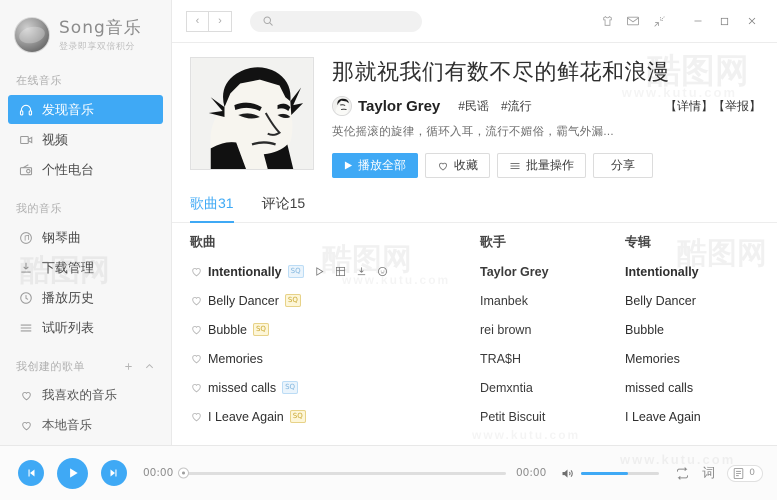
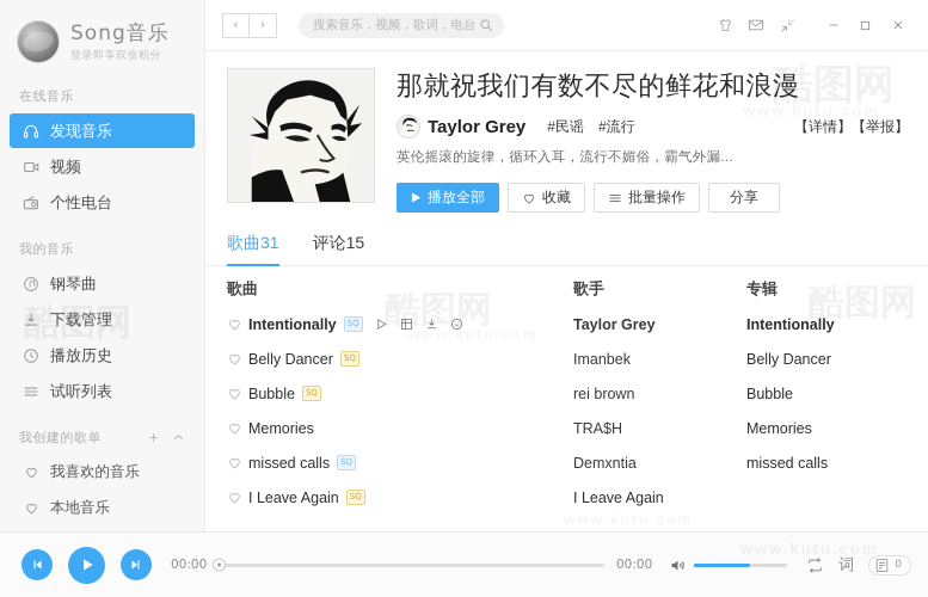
  Song音乐
  登录即享双倍积分
  在线音乐
  发现音乐
  视频
  个性电台
  我的音乐
  钢琴曲
  下载管理
  播放历史
  试听列表
  我创建的歌单
  我喜欢的音乐
  本地音乐
  酷图网
  ‹
  ›
+ 搜索音乐，视频，歌词，电台
  酷图网
  www.kutu.com
  酷图网
  www.kutu.com
  酷图网
  那就祝我们有数不尽的鲜花和浪漫
  Taylor Grey
  #民谣
  #流行
  【详情】
  【举报】
  英伦摇滚的旋律，循环入耳，流行不媚俗，霸气外漏...
  播放全部
  收藏
  批量操作
  分享
  歌曲31
  评论15
  歌曲
  歌手
  专辑
  Intentionally
  SQ
  Taylor Grey
  Intentionally
  Belly Dancer
  SQ
  Imanbek
  Belly Dancer
  Bubble
  SQ
  rei brown
  Bubble
  Memories
  TRA$H
  Memories
  missed calls
  SQ
  Demxntia
  missed calls
  I Leave Again
  SQ
- Petit Biscuit
  I Leave Again
  00:00
  00:00
  词
  0
  www.kutu.com
